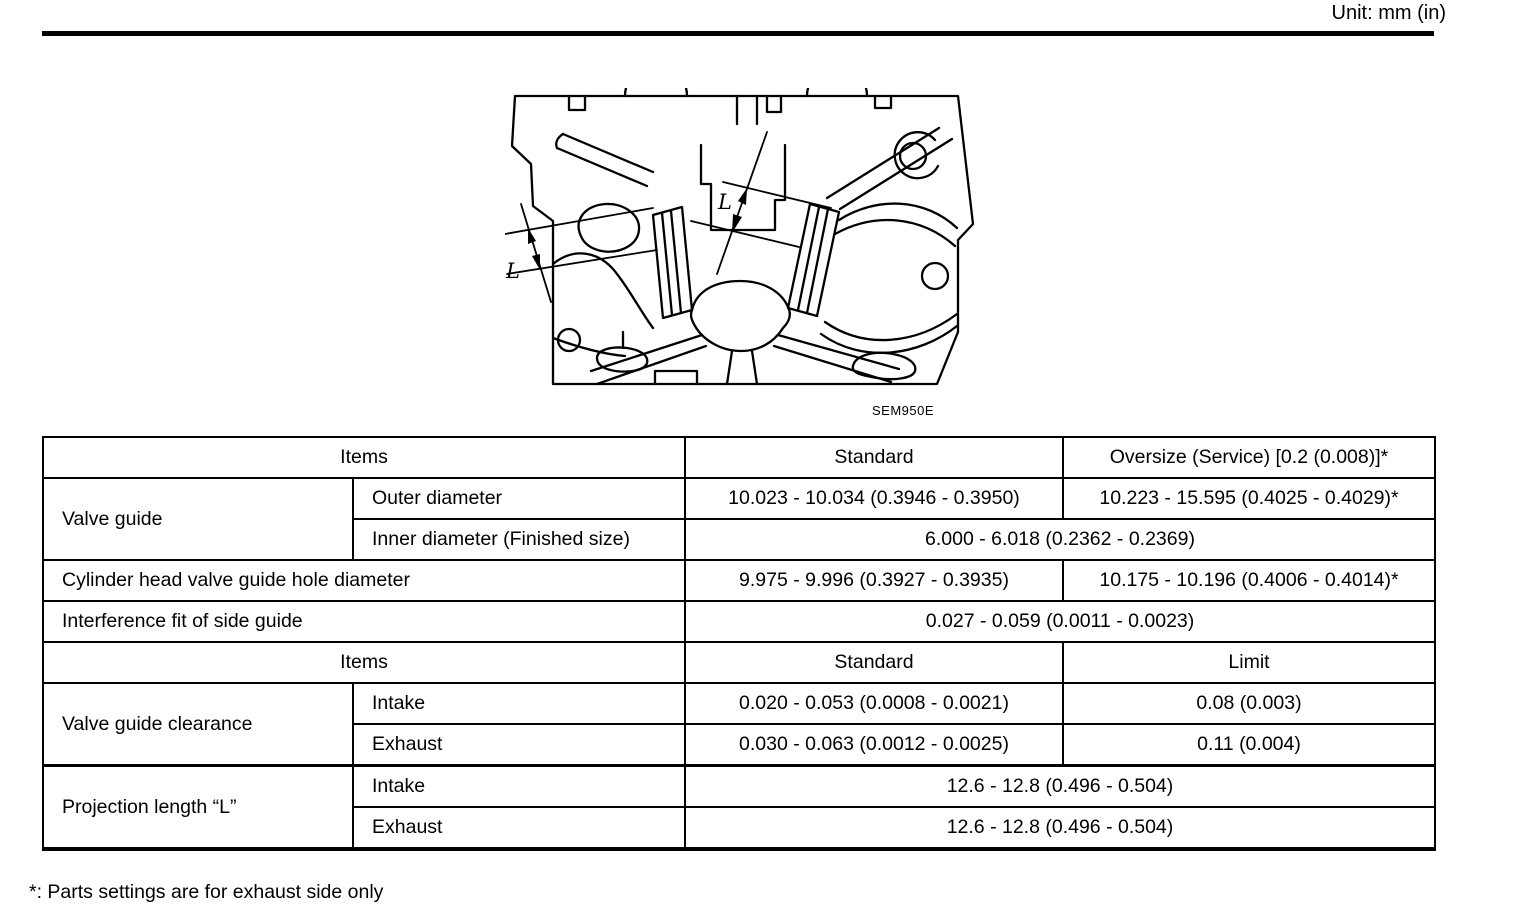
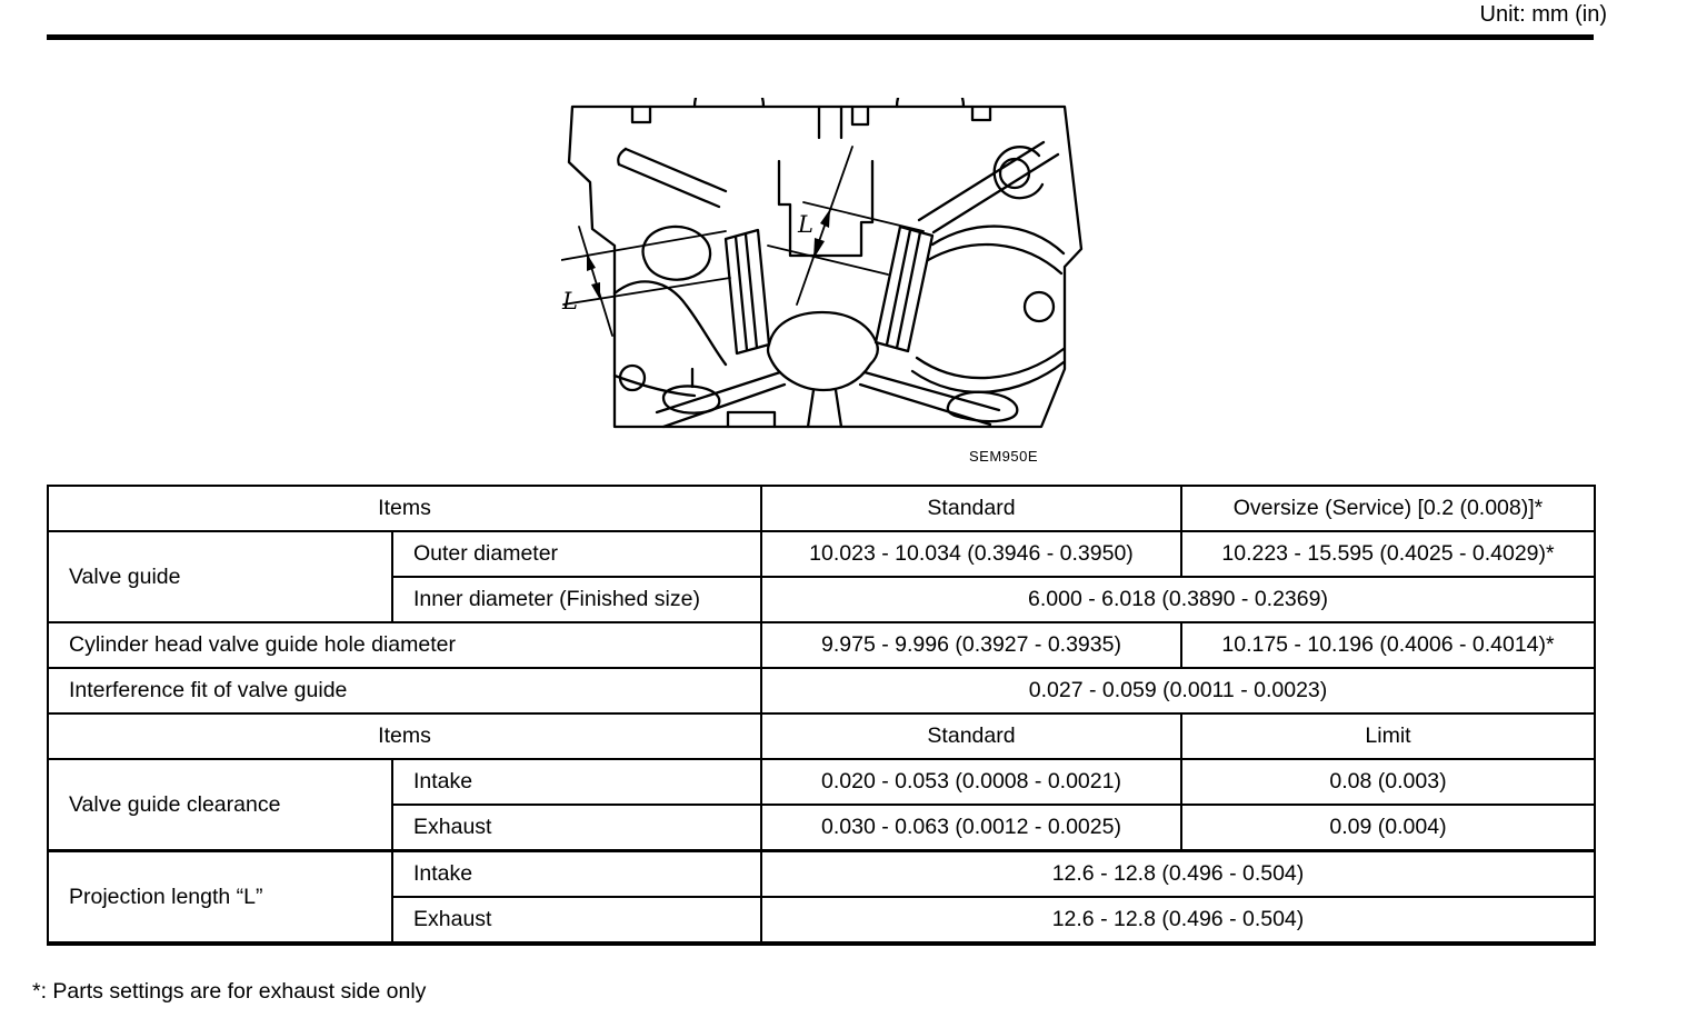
  Unit: mm (in)
  L
  L
  SEM950E
  Items	Standard	Oversize (Service) [0.2 (0.008)]*
  Valve guide	Outer diameter	10.023 - 10.034 (0.3946 - 0.3950)	10.223 - 15.595 (0.4025 - 0.4029)*
- Inner diameter (Finished size)	6.000 - 6.018 (0.2362 - 0.2369)
+ Inner diameter (Finished size)	6.000 - 6.018 (0.3890 - 0.2369)
  Cylinder head valve guide hole diameter	9.975 - 9.996 (0.3927 - 0.3935)	10.175 - 10.196 (0.4006 - 0.4014)*
- Interference fit of side guide	0.027 - 0.059 (0.0011 - 0.0023)
+ Interference fit of valve guide	0.027 - 0.059 (0.0011 - 0.0023)
  Items	Standard	Limit
  Valve guide clearance	Intake	0.020 - 0.053 (0.0008 - 0.0021)	0.08 (0.003)
- Exhaust	0.030 - 0.063 (0.0012 - 0.0025)	0.11 (0.004)
+ Exhaust	0.030 - 0.063 (0.0012 - 0.0025)	0.09 (0.004)
  Projection length “L”	Intake	12.6 - 12.8 (0.496 - 0.504)
  Exhaust	12.6 - 12.8 (0.496 - 0.504)
  *: Parts settings are for exhaust side only
